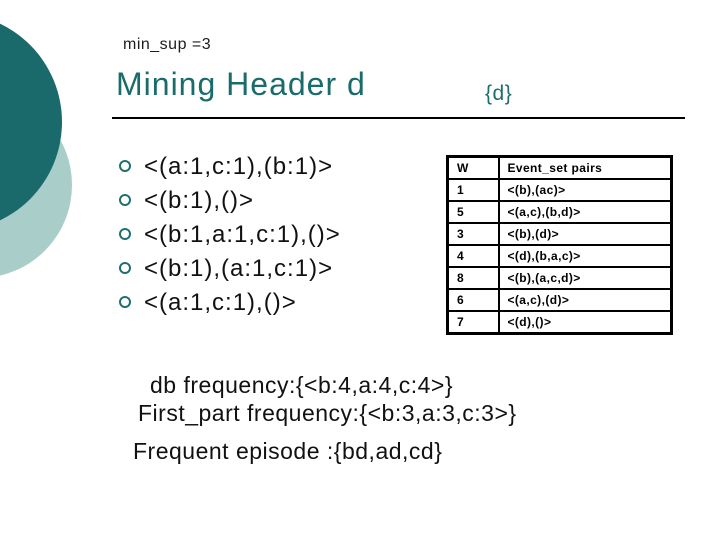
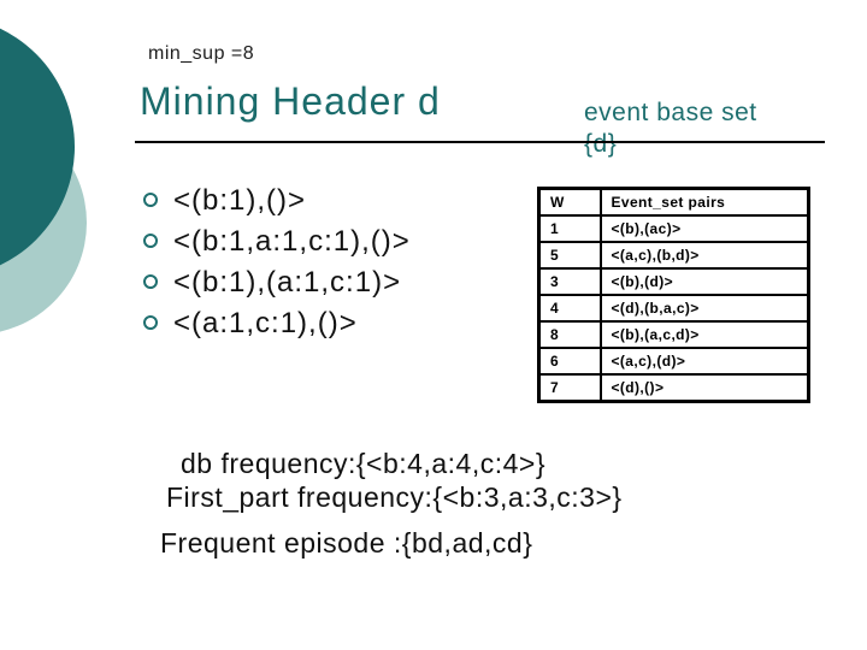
- min_sup =3
+ min_sup =8
  Mining Header d
+ event base set
  {d}
- <(a:1,c:1),(b:1)>
  <(b:1),()>
  <(b:1,a:1,c:1),()>
  <(b:1),(a:1,c:1)>
  <(a:1,c:1),()>
  W	Event_set pairs
  1	<(b),(ac)>
  5	<(a,c),(b,d)>
  3	<(b),(d)>
  4	<(d),(b,a,c)>
  8	<(b),(a,c,d)>
  6	<(a,c),(d)>
  7	<(d),()>
  db frequency:{<b:4,a:4,c:4>}
  First_part frequency:{<b:3,a:3,c:3>}
  Frequent episode :{bd,ad,cd}
